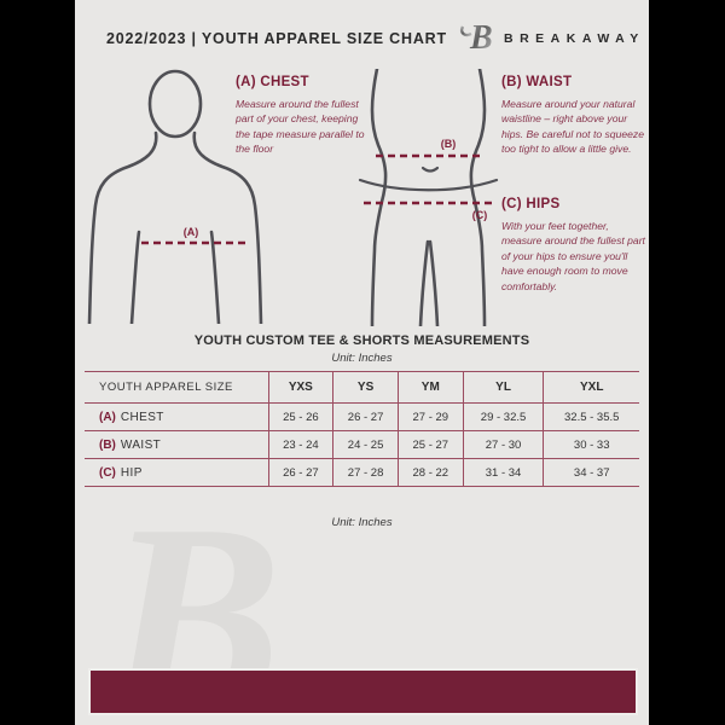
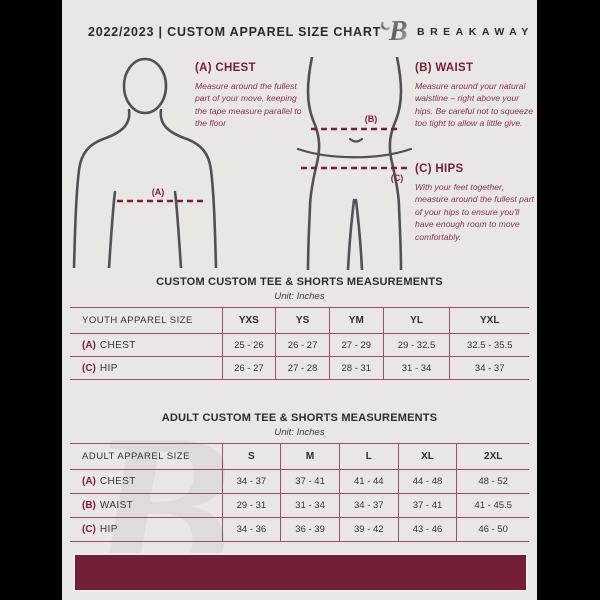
- 2022/2023 | YOUTH APPAREL SIZE CHART
+ 2022/2023 | CUSTOM APPAREL SIZE CHART
  B
  BREAKAWAY
  (A)
  (B)
  (C)
  (A) CHEST
- Measure around the fullest part of your chest, keeping the tape measure parallel to the floor
+ Measure around the fullest part of your move, keeping the tape measure parallel to the floor
  (B) WAIST
  Measure around your natural waistline – right above your hips. Be careful not to squeeze too tight to allow a little give.
  (C) HIPS
  With your feet together, measure around the fullest part of your hips to ensure you'll have enough room to move comfortably.
  B
- YOUTH CUSTOM TEE & SHORTS MEASUREMENTS
+ CUSTOM CUSTOM TEE & SHORTS MEASUREMENTS
  Unit: Inches
  YOUTH APPAREL SIZE	YXS	YS	YM	YL	YXL
  (A) CHEST	25 - 26	26 - 27	27 - 29	29 - 32.5	32.5 - 35.5
- (B) WAIST	23 - 24	24 - 25	25 - 27	27 - 30	30 - 33
- (C) HIP	26 - 27	27 - 28	28 - 22	31 - 34	34 - 37
+ (C) HIP	26 - 27	27 - 28	28 - 31	31 - 34	34 - 37
+ ADULT CUSTOM TEE & SHORTS MEASUREMENTS
  Unit: Inches
+ ADULT APPAREL SIZE	S	M	L	XL	2XL
+ (A) CHEST	34 - 37	37 - 41	41 - 44	44 - 48	48 - 52
+ (B) WAIST	29 - 31	31 - 34	34 - 37	37 - 41	41 - 45.5
+ (C) HIP	34 - 36	36 - 39	39 - 42	43 - 46	46 - 50
